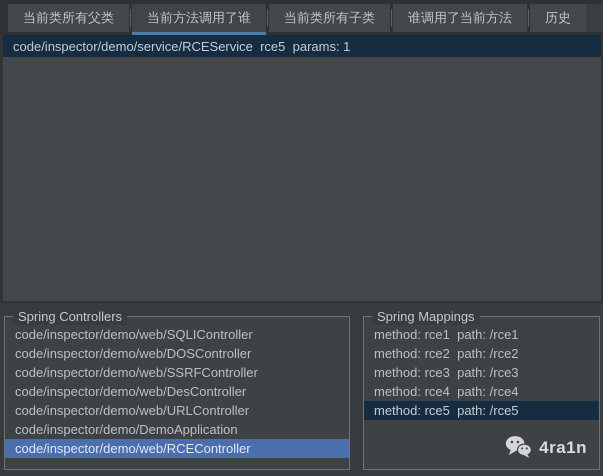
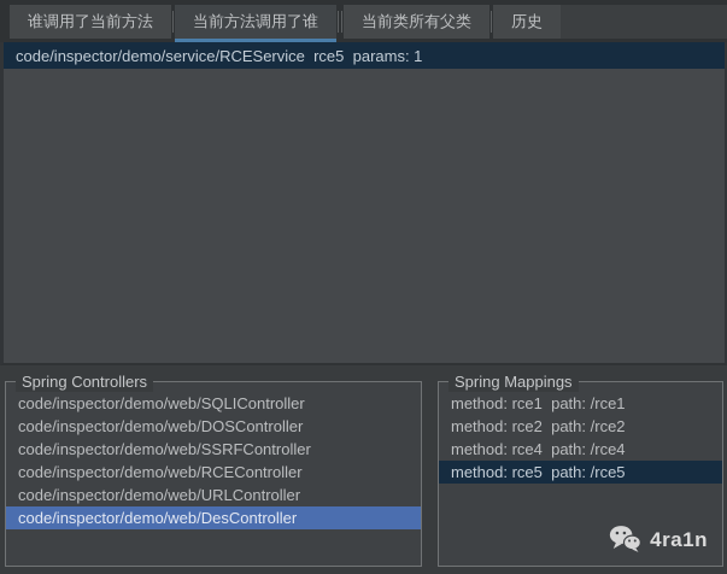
- 当前类所有父类
+ 谁调用了当前方法
  当前方法调用了谁
- 当前类所有子类
- 谁调用了当前方法
+ 当前类所有父类
  历史
  code/inspector/demo/service/RCEService rce5 params: 1
  Spring Controllers
  code/inspector/demo/web/SQLIController
  code/inspector/demo/web/DOSController
  code/inspector/demo/web/SSRFController
- code/inspector/demo/web/DesController
+ code/inspector/demo/web/RCEController
  code/inspector/demo/web/URLController
- code/inspector/demo/DemoApplication
- code/inspector/demo/web/RCEController
+ code/inspector/demo/web/DesController
  Spring Mappings
  method: rce1 path: /rce1
  method: rce2 path: /rce2
- method: rce3 path: /rce3
  method: rce4 path: /rce4
  method: rce5 path: /rce5
  4ra1n
